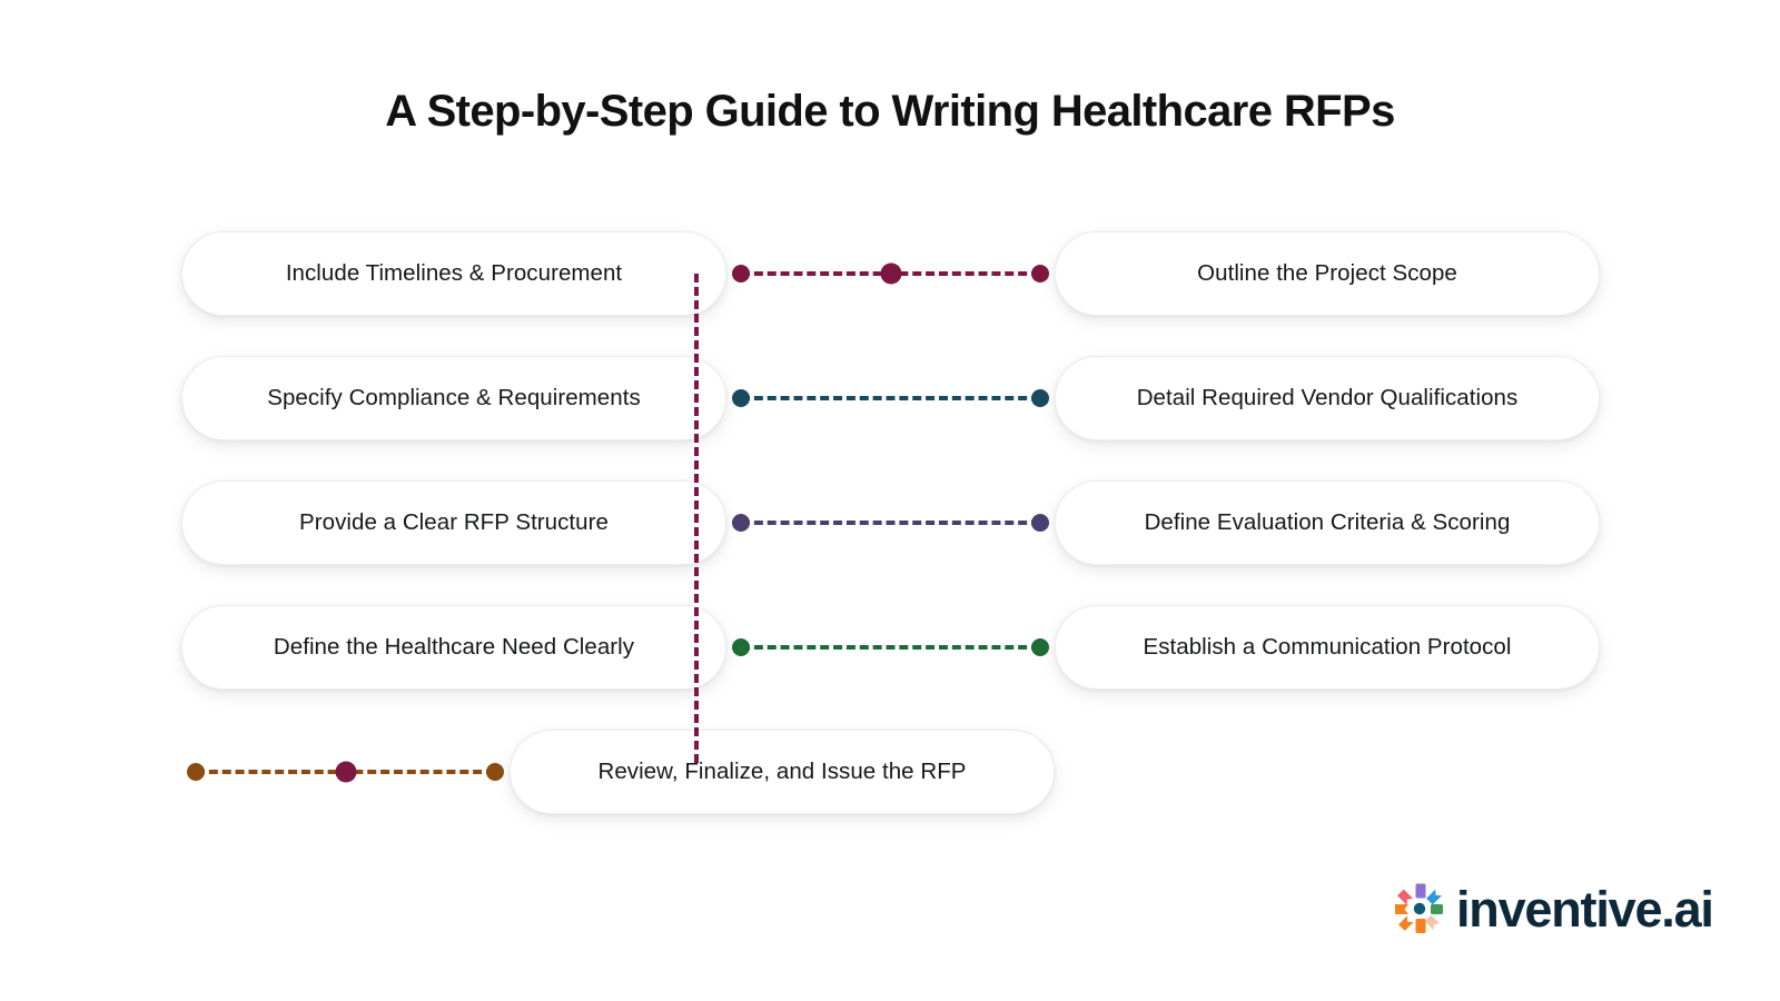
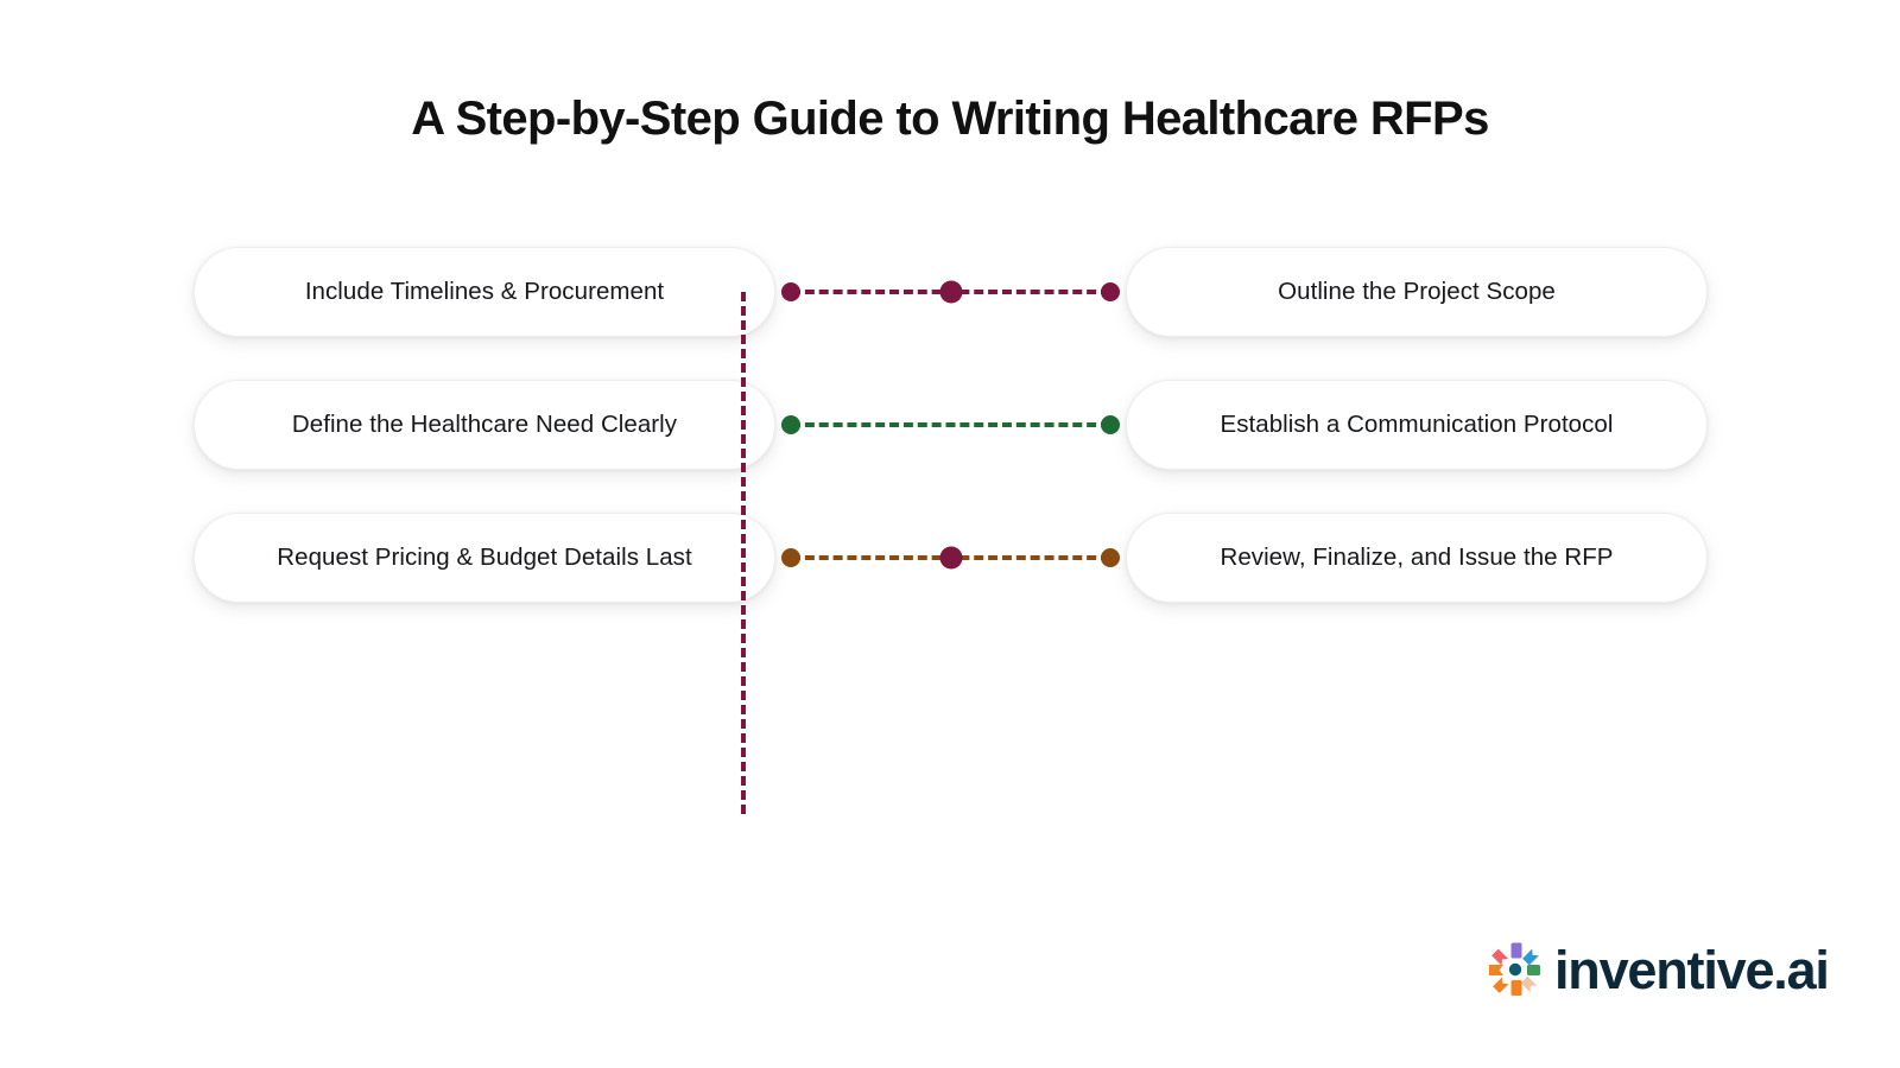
  A Step-by-Step Guide to Writing Healthcare RFPs
  Include Timelines & Procurement
  Outline the Project Scope
- Specify Compliance & Requirements
- Detail Required Vendor Qualifications
- Provide a Clear RFP Structure
- Define Evaluation Criteria & Scoring
  Define the Healthcare Need Clearly
  Establish a Communication Protocol
+ Request Pricing & Budget Details Last
  Review, Finalize, and Issue the RFP
  inventive.ai
